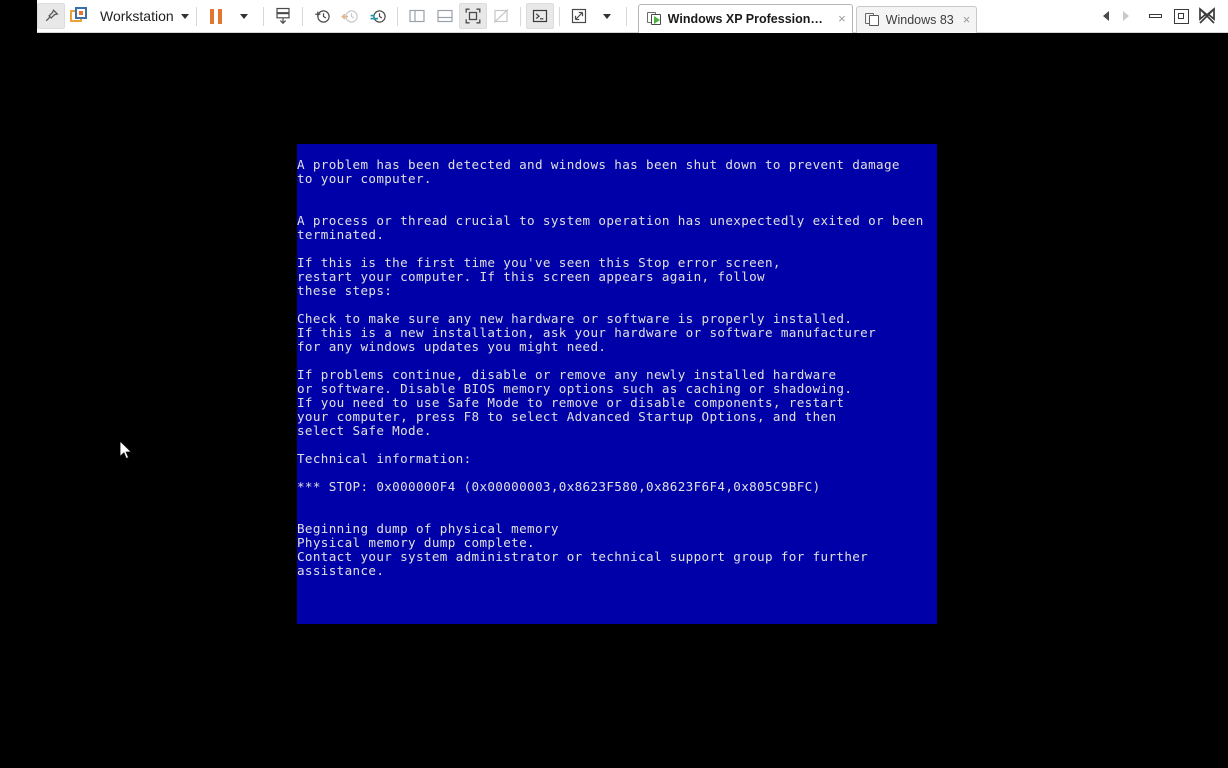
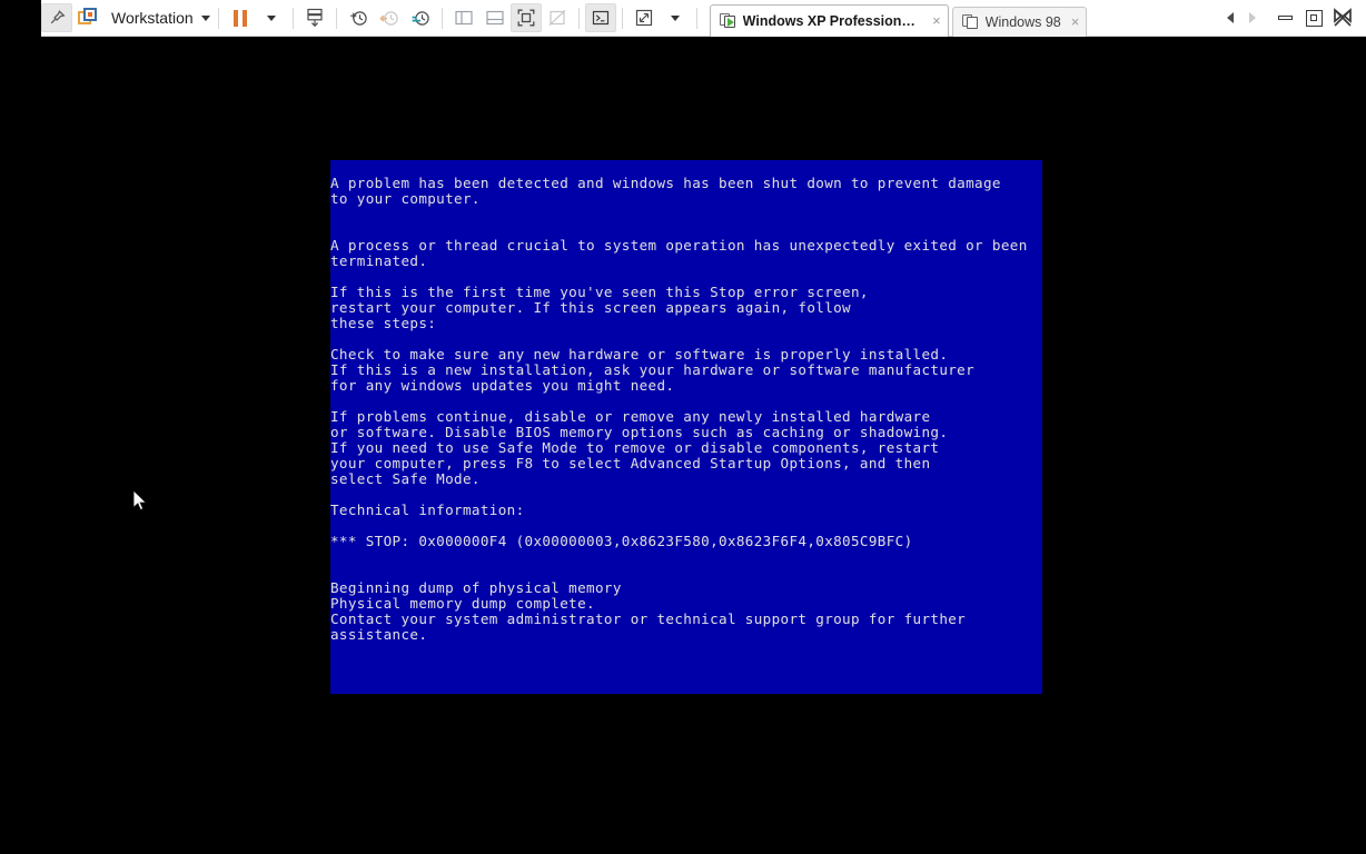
  Workstation
  Windows XP Professional (
  ×
- Windows 83
+ Windows 98
  ×
  A problem has been detected and windows has been shut down to prevent damage
  to your computer.
  A process or thread crucial to system operation has unexpectedly exited or been
  terminated.
  If this is the first time you've seen this Stop error screen,
  restart your computer. If this screen appears again, follow
  these steps:
  Check to make sure any new hardware or software is properly installed.
  If this is a new installation, ask your hardware or software manufacturer
  for any windows updates you might need.
  If problems continue, disable or remove any newly installed hardware
  or software. Disable BIOS memory options such as caching or shadowing.
  If you need to use Safe Mode to remove or disable components, restart
  your computer, press F8 to select Advanced Startup Options, and then
  select Safe Mode.
  Technical information:
  *** STOP: 0x000000F4 (0x00000003,0x8623F580,0x8623F6F4,0x805C9BFC)
  Beginning dump of physical memory
  Physical memory dump complete.
  Contact your system administrator or technical support group for further
  assistance.
